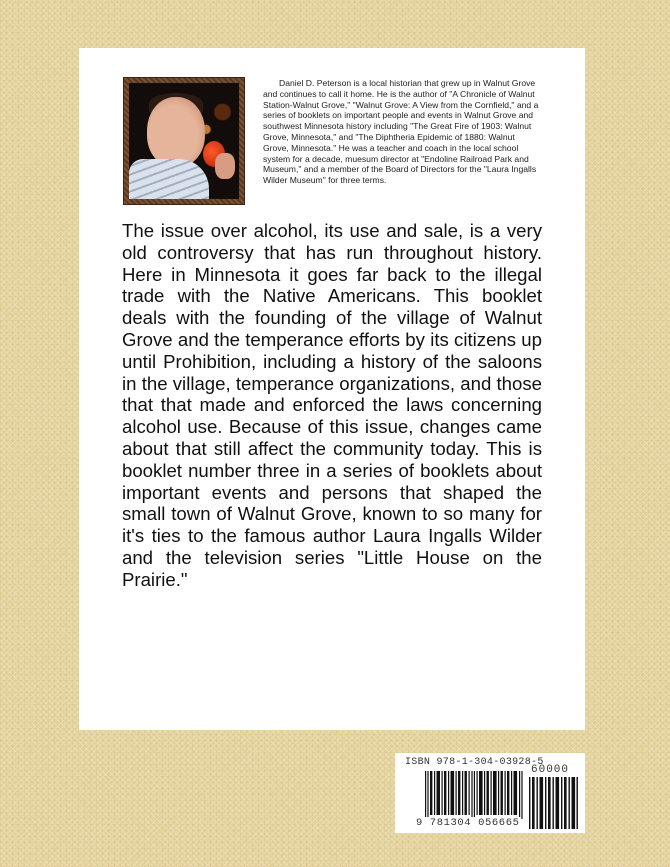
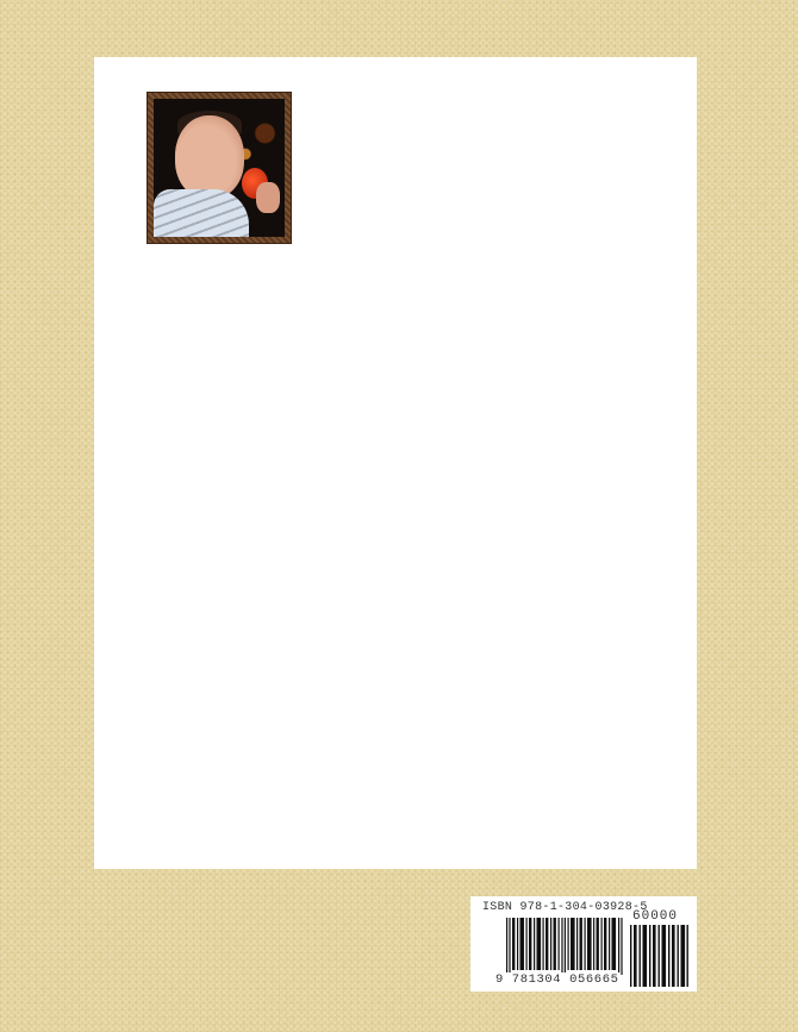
- Daniel D. Peterson is a local historian that grew up in Walnut Grove and continues to call it home. He is the author of "A Chronicle of Walnut Station-Walnut Grove," "Walnut Grove: A View from the Cornfield," and a series of booklets on important people and events in Walnut Grove and southwest Minnesota history including "The Great Fire of 1903: Walnut Grove, Minnesota," and "The Diphtheria Epidemic of 1880: Walnut Grove, Minnesota." He was a teacher and coach in the local school system for a decade, muesum director at "Endoline Railroad Park and Museum," and a member of the Board of Directors for the "Laura Ingalls Wilder Museum" for three terms.
- The issue over alcohol, its use and sale, is a very old controversy that has run throughout history. Here in Minnesota it goes far back to the illegal trade with the Native Americans. This booklet deals with the founding of the village of Walnut Grove and the temperance efforts by its citizens up until Prohibition, including a history of the saloons in the village, temperance organizations, and those that that made and enforced the laws concerning alcohol use. Because of this issue, changes came about that still affect the community today. This is booklet number three in a series of booklets about important events and persons that shaped the small town of Walnut Grove, known to so many for it's ties to the famous author Laura Ingalls Wilder and the television series "Little House on the Prairie."
  ISBN 978-1-304-03928-5
  60000
  9 781304 056665
